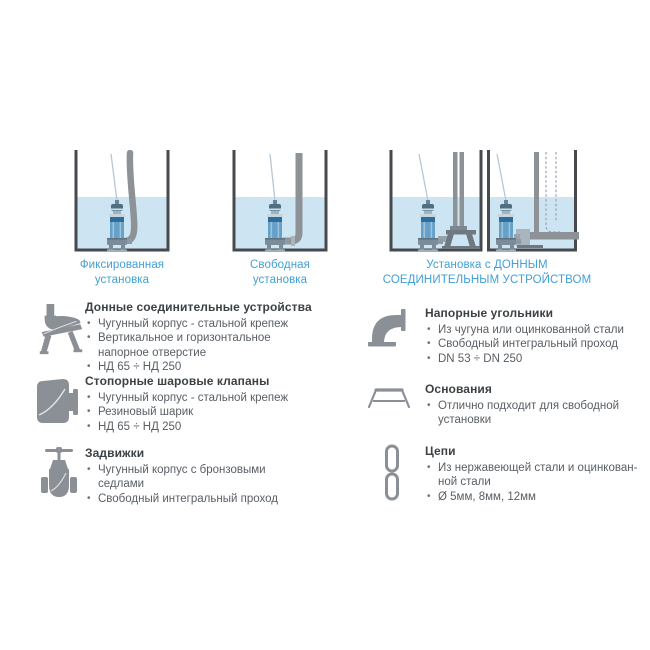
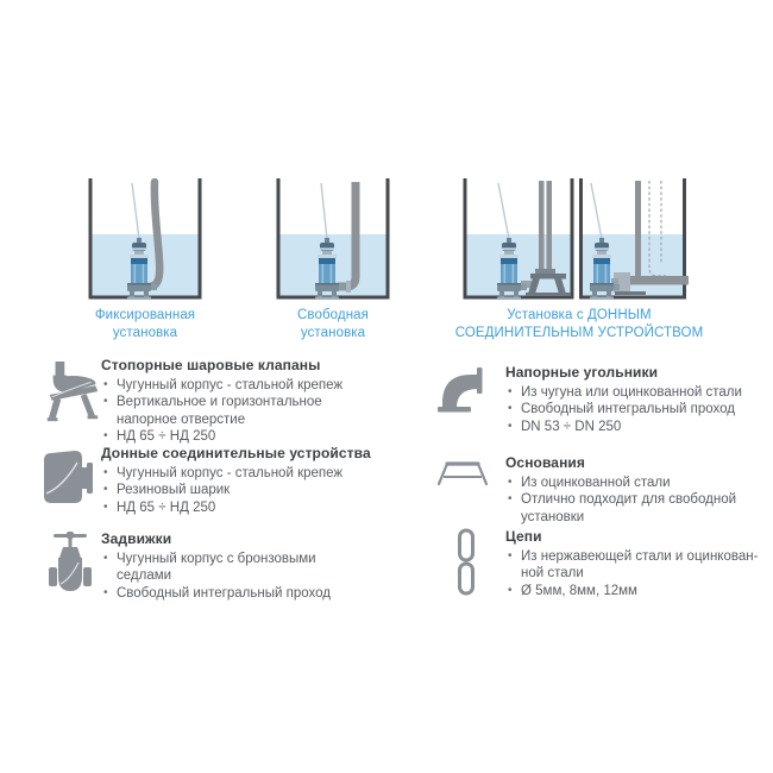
  Фиксированная
  установка
  Свободная
  установка
  Установка с ДОННЫМ
  СОЕДИНИТЕЛЬНЫМ УСТРОЙСТВОМ
- Донные соединительные устройства
+ Стопорные шаровые клапаны
  Чугунный корпус - стальной крепеж
  Вертикальное и горизонтальное
  напорное отверстие
  НД 65 ÷ НД 250
- Стопорные шаровые клапаны
+ Донные соединительные устройства
  Чугунный корпус - стальной крепеж
  Резиновый шарик
  НД 65 ÷ НД 250
  Задвижки
  Чугунный корпус с бронзовыми
  седлами
  Свободный интегральный проход
  Напорные угольники
  Из чугуна или оцинкованной стали
  Свободный интегральный проход
  DN 53 ÷ DN 250
  Основания
+ Из оцинкованной стали
  Отлично подходит для свободной
  установки
  Цепи
  Из нержавеющей стали и оцинкован-
  ной стали
  Ø 5мм, 8мм, 12мм
